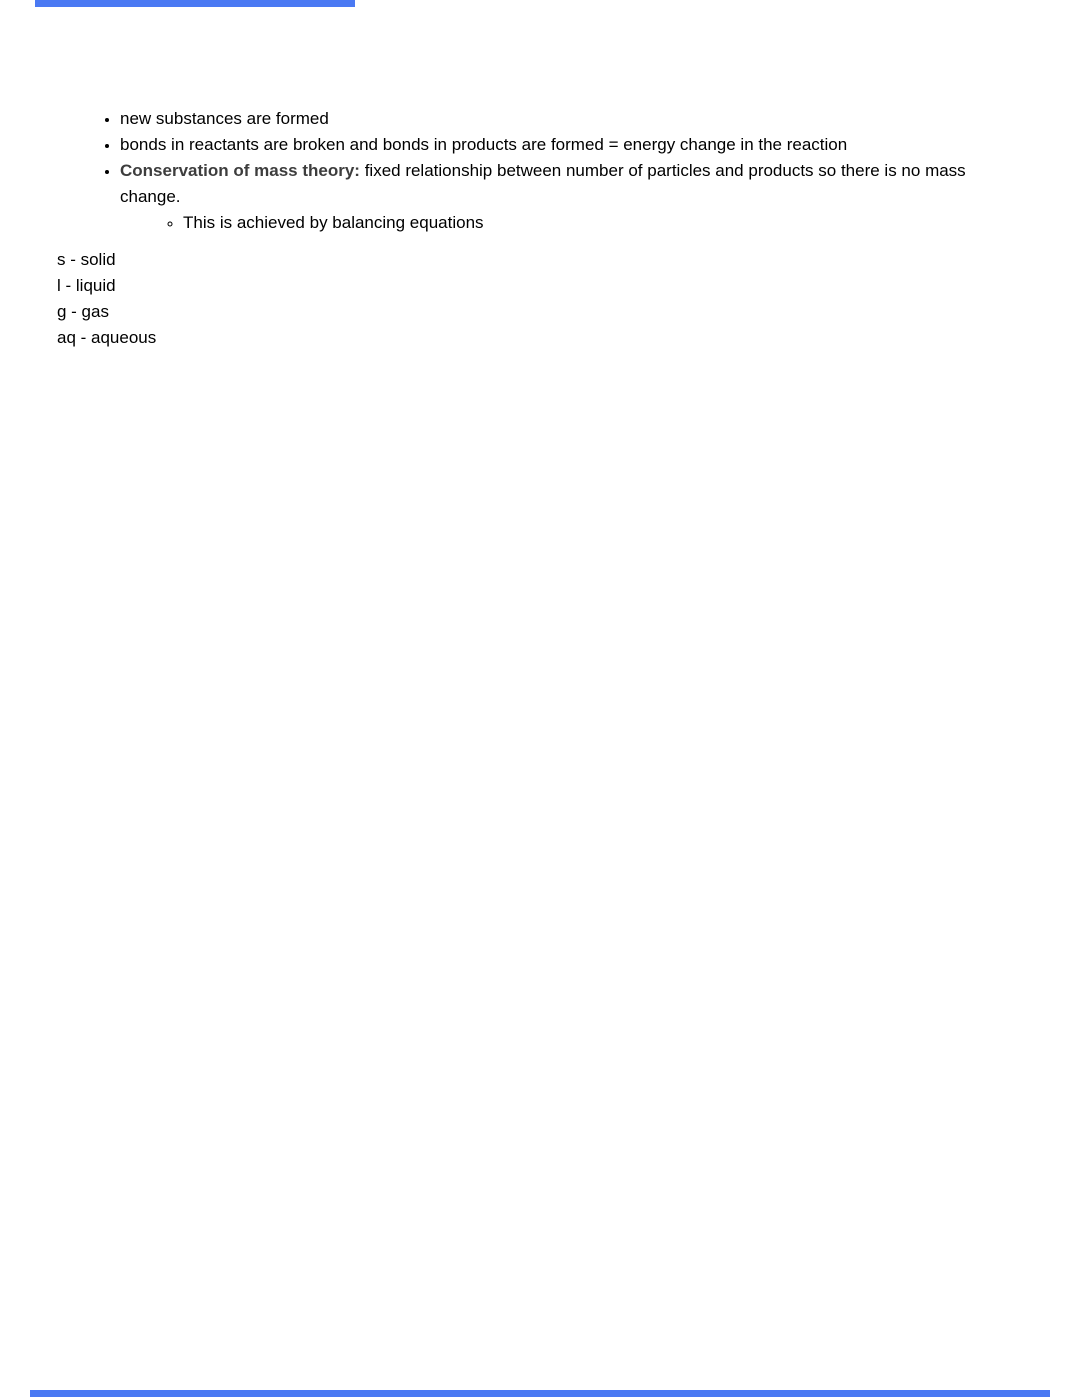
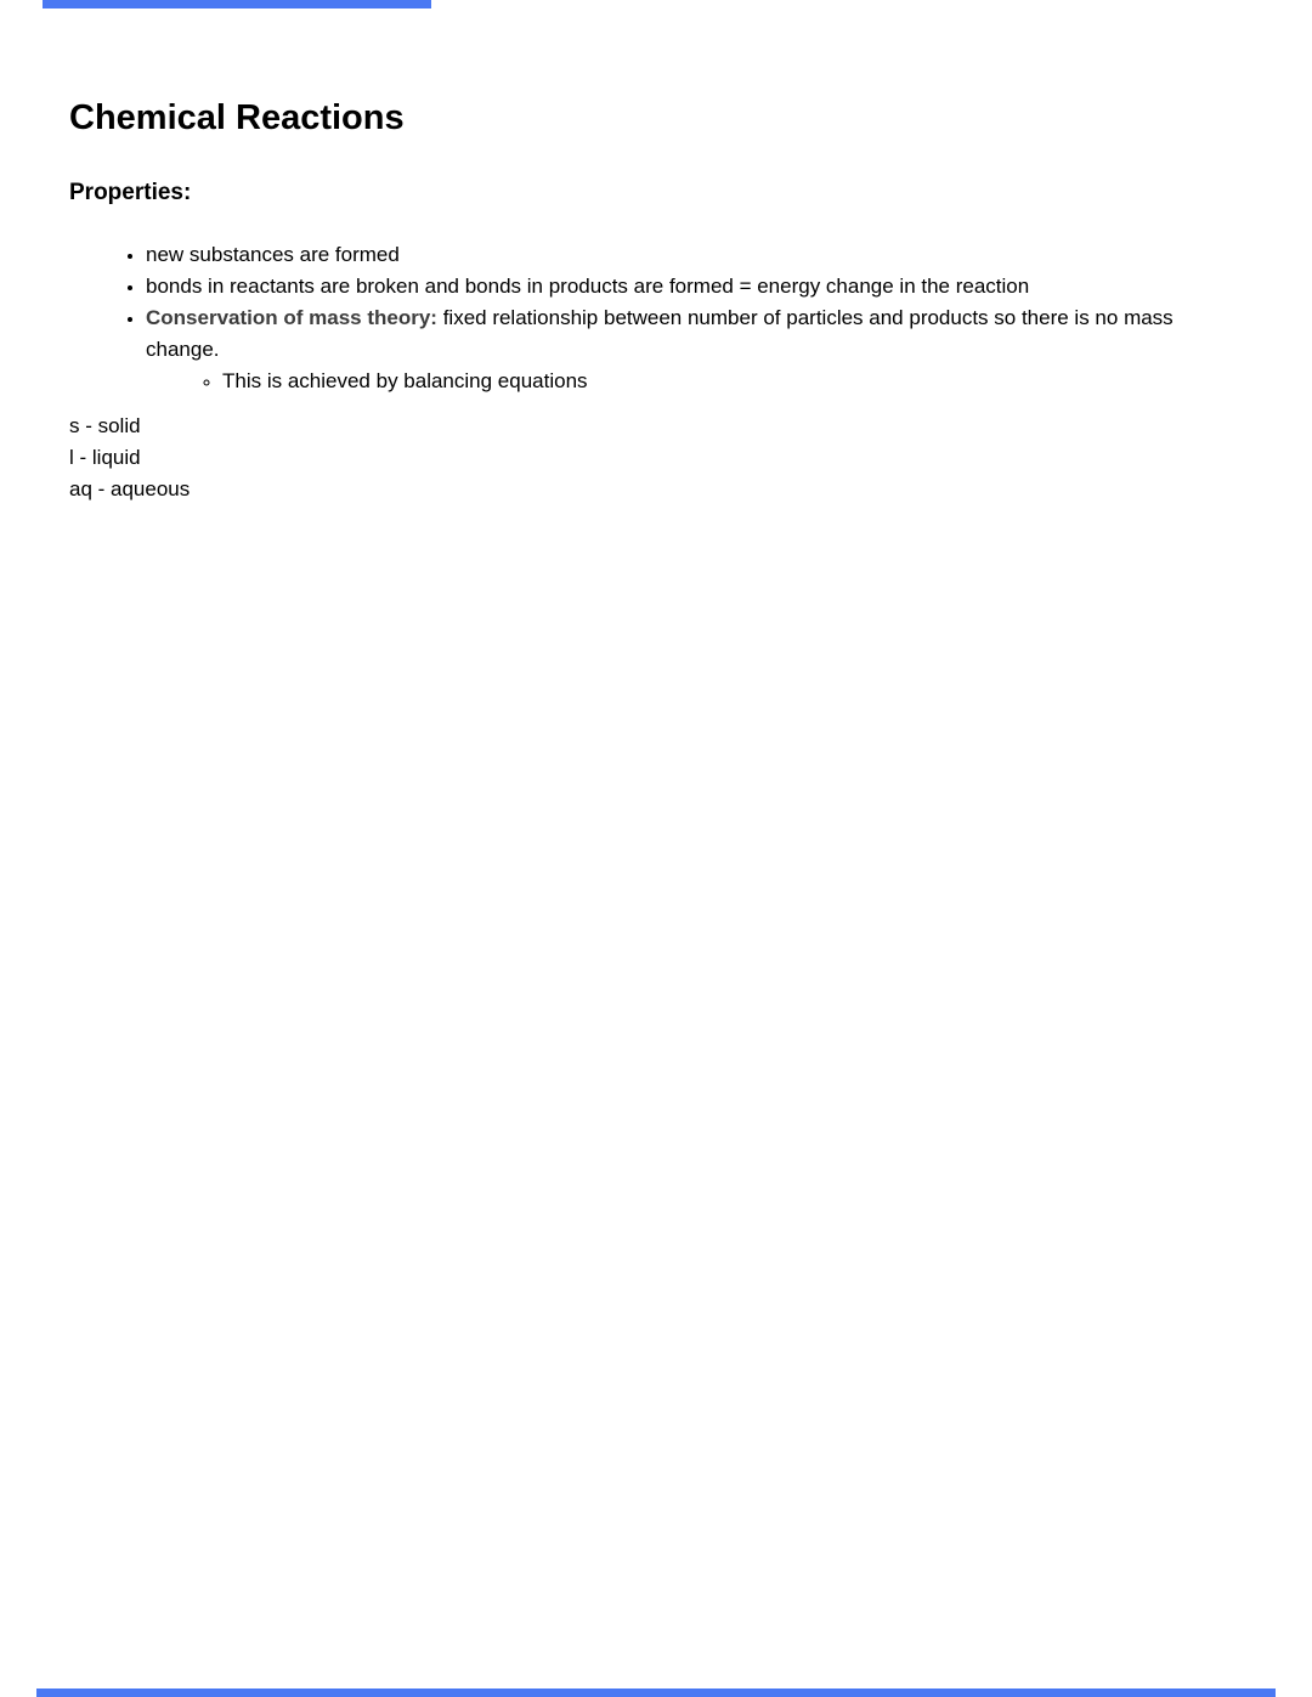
+ Chemical Reactions
+ Properties:
  new substances are formed
  bonds in reactants are broken and bonds in products are formed = energy change in the reaction
  Conservation of mass theory: fixed relationship between number of particles and products so there is no mass change.
  This is achieved by balancing equations
  s - solid
  l - liquid
- g - gas
  aq - aqueous
